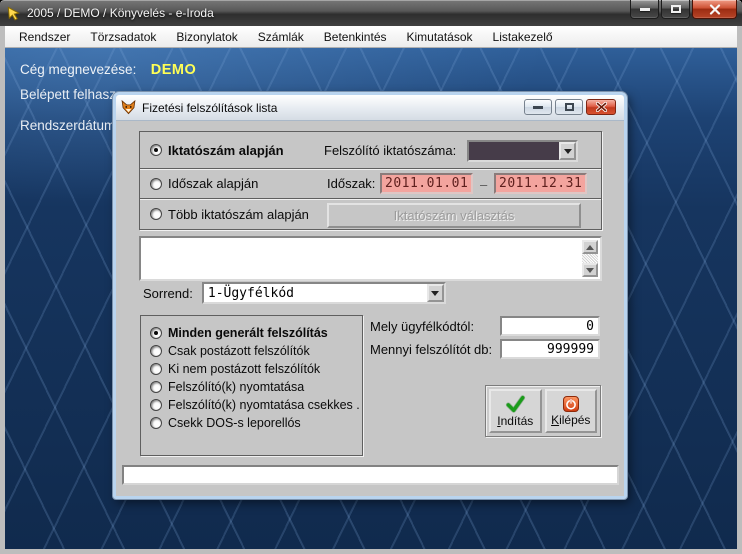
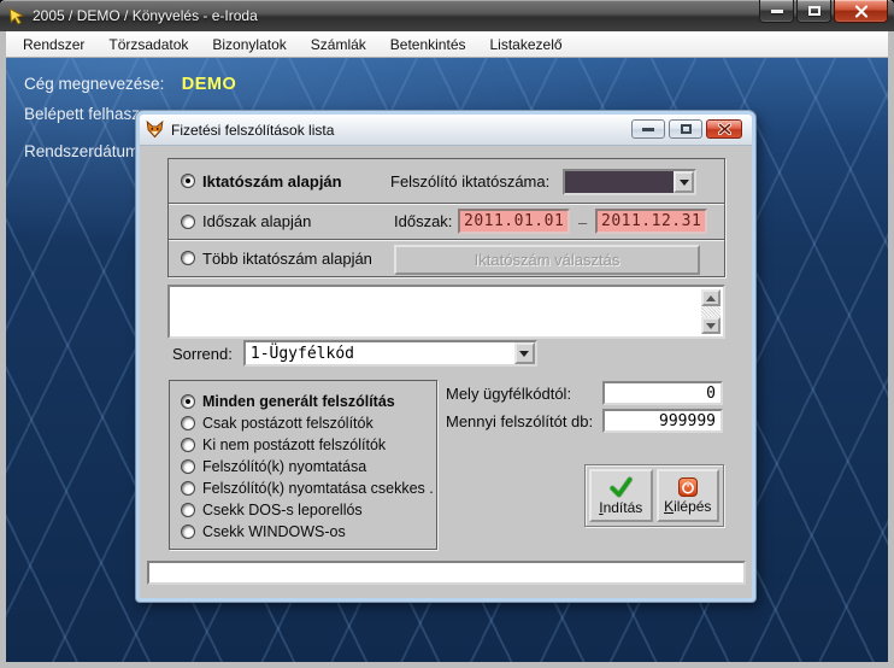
  2005 / DEMO / Könyvelés - e-Iroda
  Rendszer
  Törzsadatok
  Bizonylatok
  Számlák
  Betenkintés
- Kimutatások
  Listakezelő
  Cég megnevezése: DEMO
  Belépett felhas
  Rendszerdátum
  Fizetési felszólítások lista
  Iktatószám alapján
  Felszólító iktatószáma:
  Időszak alapján
  Időszak:
  2011.01.01
  –
  2011.12.31
  Több iktatószám alapján
  Iktatószám választás
  Sorrend:
  1-Ügyfélkód
  Minden generált felszólítás
  Csak postázott felszólítók
  Ki nem postázott felszólítók
  Felszólító(k) nyomtatása
  Felszólító(k) nyomtatása csekkes .
  Csekk DOS-s leporellós
+ Csekk WINDOWS-os
  Mely ügyfélkódtól:
  0
  Mennyi felszólítót db:
  999999
  Indítás
  Kilépés
